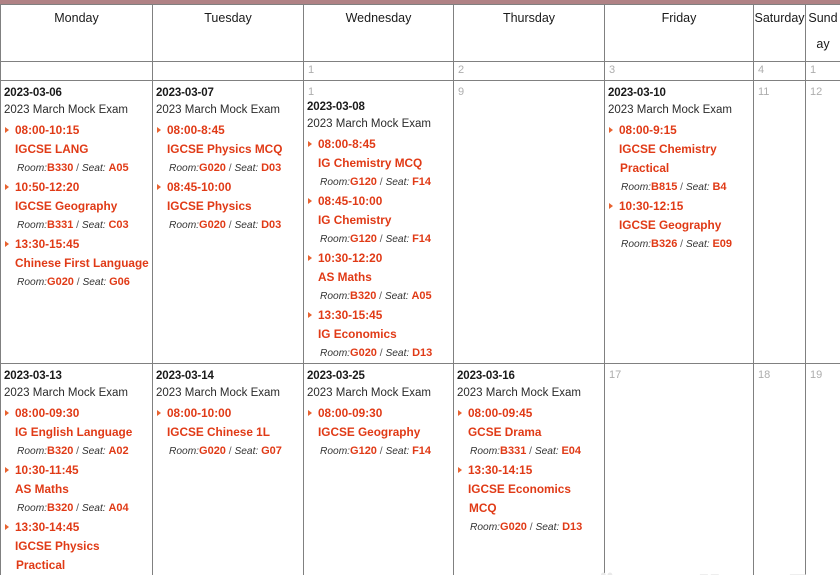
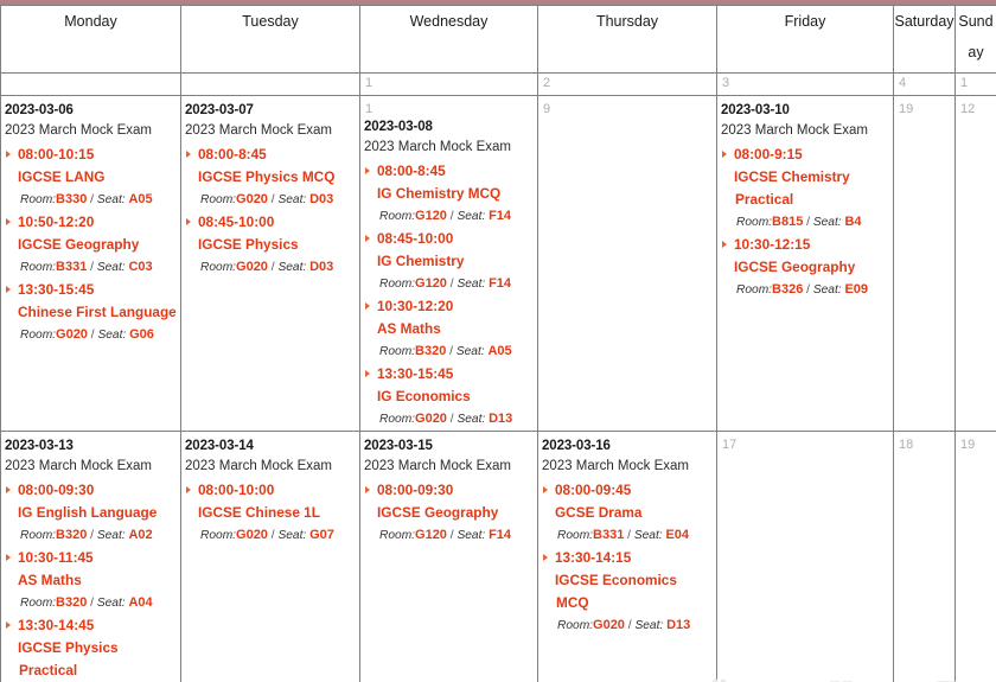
  Monday	Tuesday	Wednesday	Thursday	Friday	Saturday	Sunday
  		1	2	3	4	1
- 2023-03-062023 March Mock Exam08:00-10:15IGCSE LANGRoom:B330 / Seat: A0510:50-12:20IGCSE GeographyRoom:B331 / Seat: C0313:30-15:45Chinese First LanguageRoom:G020 / Seat: G06	2023-03-072023 March Mock Exam08:00-8:45IGCSE Physics MCQRoom:G020 / Seat: D0308:45-10:00IGCSE PhysicsRoom:G020 / Seat: D03	12023-03-082023 March Mock Exam08:00-8:45IG Chemistry MCQRoom:G120 / Seat: F1408:45-10:00IG ChemistryRoom:G120 / Seat: F1410:30-12:20AS MathsRoom:B320 / Seat: A0513:30-15:45IG EconomicsRoom:G020 / Seat: D13	9	2023-03-102023 March Mock Exam08:00-9:15IGCSE Chemistry PracticalRoom:B815 / Seat: B410:30-12:15IGCSE GeographyRoom:B326 / Seat: E09	11	12
+ 2023-03-062023 March Mock Exam08:00-10:15IGCSE LANGRoom:B330 / Seat: A0510:50-12:20IGCSE GeographyRoom:B331 / Seat: C0313:30-15:45Chinese First LanguageRoom:G020 / Seat: G06	2023-03-072023 March Mock Exam08:00-8:45IGCSE Physics MCQRoom:G020 / Seat: D0308:45-10:00IGCSE PhysicsRoom:G020 / Seat: D03	12023-03-082023 March Mock Exam08:00-8:45IG Chemistry MCQRoom:G120 / Seat: F1408:45-10:00IG ChemistryRoom:G120 / Seat: F1410:30-12:20AS MathsRoom:B320 / Seat: A0513:30-15:45IG EconomicsRoom:G020 / Seat: D13	9	2023-03-102023 March Mock Exam08:00-9:15IGCSE Chemistry PracticalRoom:B815 / Seat: B410:30-12:15IGCSE GeographyRoom:B326 / Seat: E09	19	12
- 2023-03-132023 March Mock Exam08:00-09:30IG English LanguageRoom:B320 / Seat: A0210:30-11:45AS MathsRoom:B320 / Seat: A0413:30-14:45IGCSE Physics Practical	2023-03-142023 March Mock Exam08:00-10:00IGCSE Chinese 1LRoom:G020 / Seat: G07	2023-03-252023 March Mock Exam08:00-09:30IGCSE GeographyRoom:G120 / Seat: F14	2023-03-162023 March Mock Exam08:00-09:45GCSE DramaRoom:B331 / Seat: E0413:30-14:15IGCSE Economics MCQRoom:G020 / Seat: D13	17	18	19
+ 2023-03-132023 March Mock Exam08:00-09:30IG English LanguageRoom:B320 / Seat: A0210:30-11:45AS MathsRoom:B320 / Seat: A0413:30-14:45IGCSE Physics Practical	2023-03-142023 March Mock Exam08:00-10:00IGCSE Chinese 1LRoom:G020 / Seat: G07	2023-03-152023 March Mock Exam08:00-09:30IGCSE GeographyRoom:G120 / Seat: F14	2023-03-162023 March Mock Exam08:00-09:45GCSE DramaRoom:B331 / Seat: E0413:30-14:15IGCSE Economics MCQRoom:G020 / Seat: D13	17	18	19
